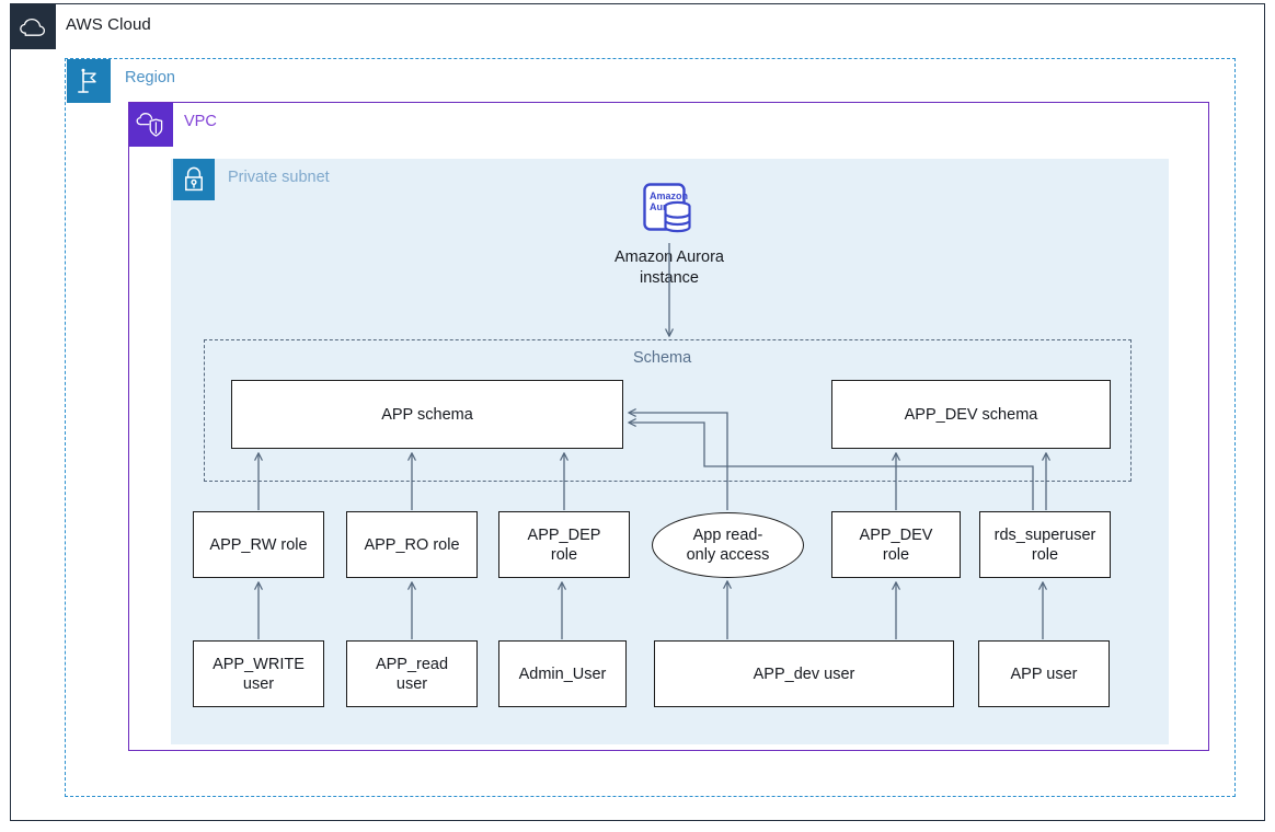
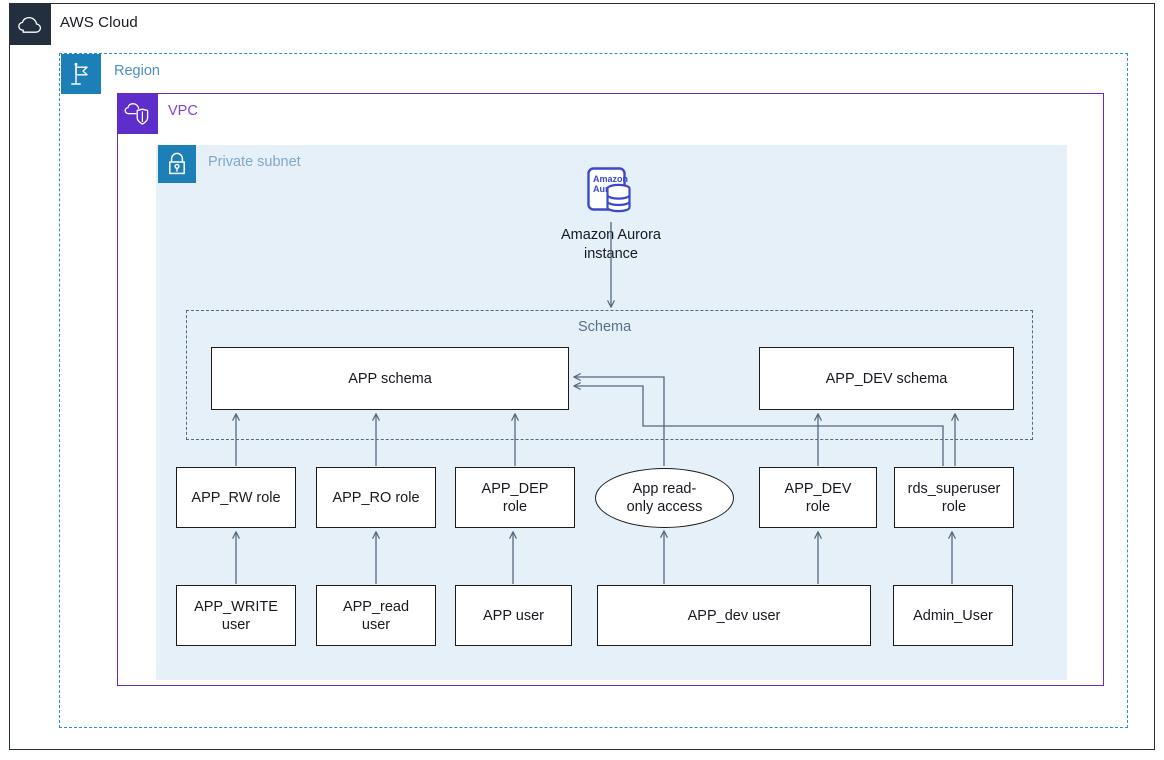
  AWS Cloud
  Region
  VPC
  Private subnet
  Amazon
  Amazon Aurora
  instnce
  Schema
  APP schema
  APP_DEV schema
  APP_RW role
  APP_RO role
  APP_DEP
  role
  App read-
  only access
  APP_DEV
  role
  rds_superuser
  role
  APP_WRITE
  user
  APP_read
  user
- Admin_User
+ APP user
  APP_dev user
- APP user
+ Admin_User
